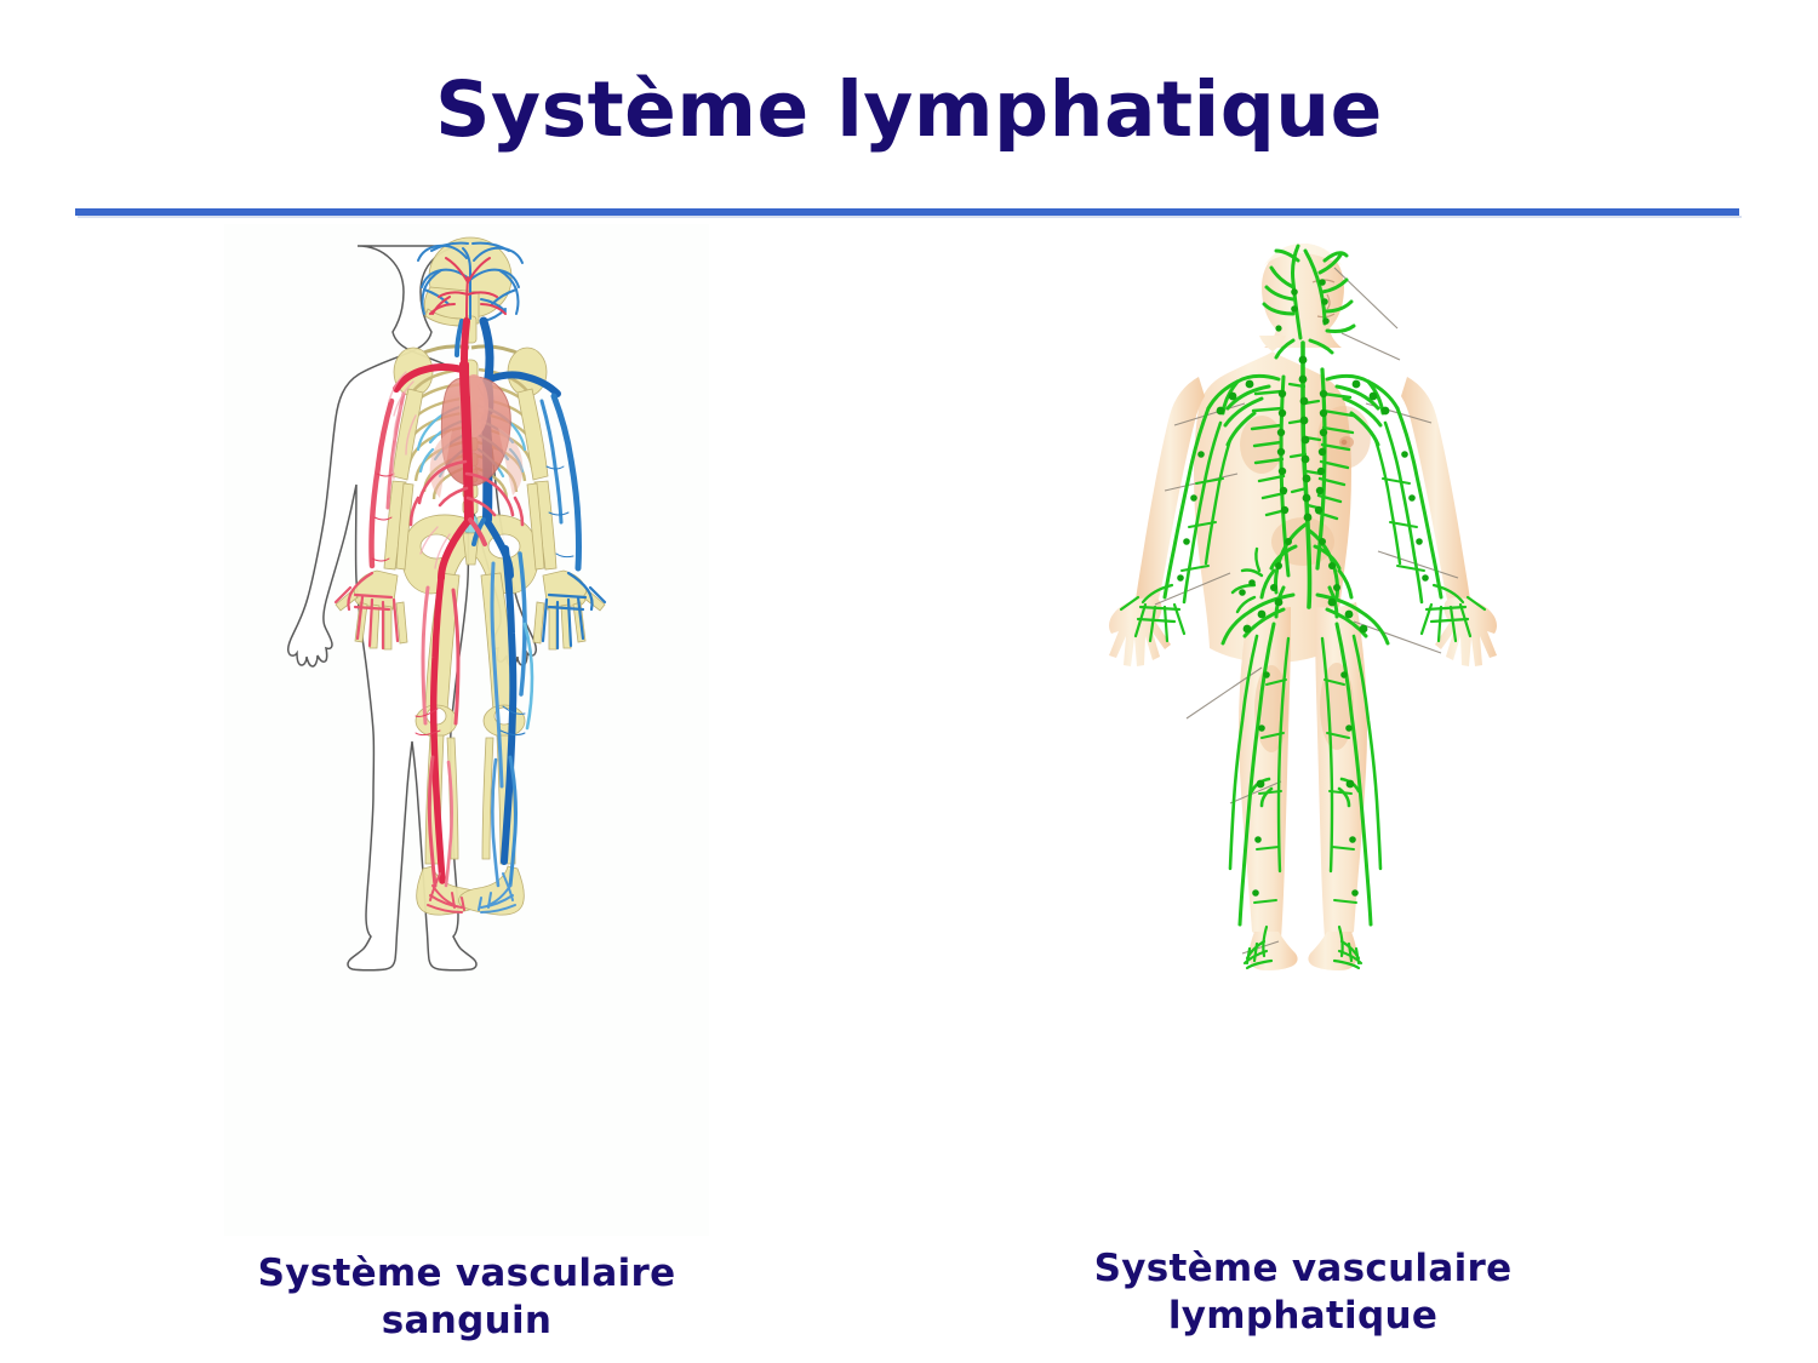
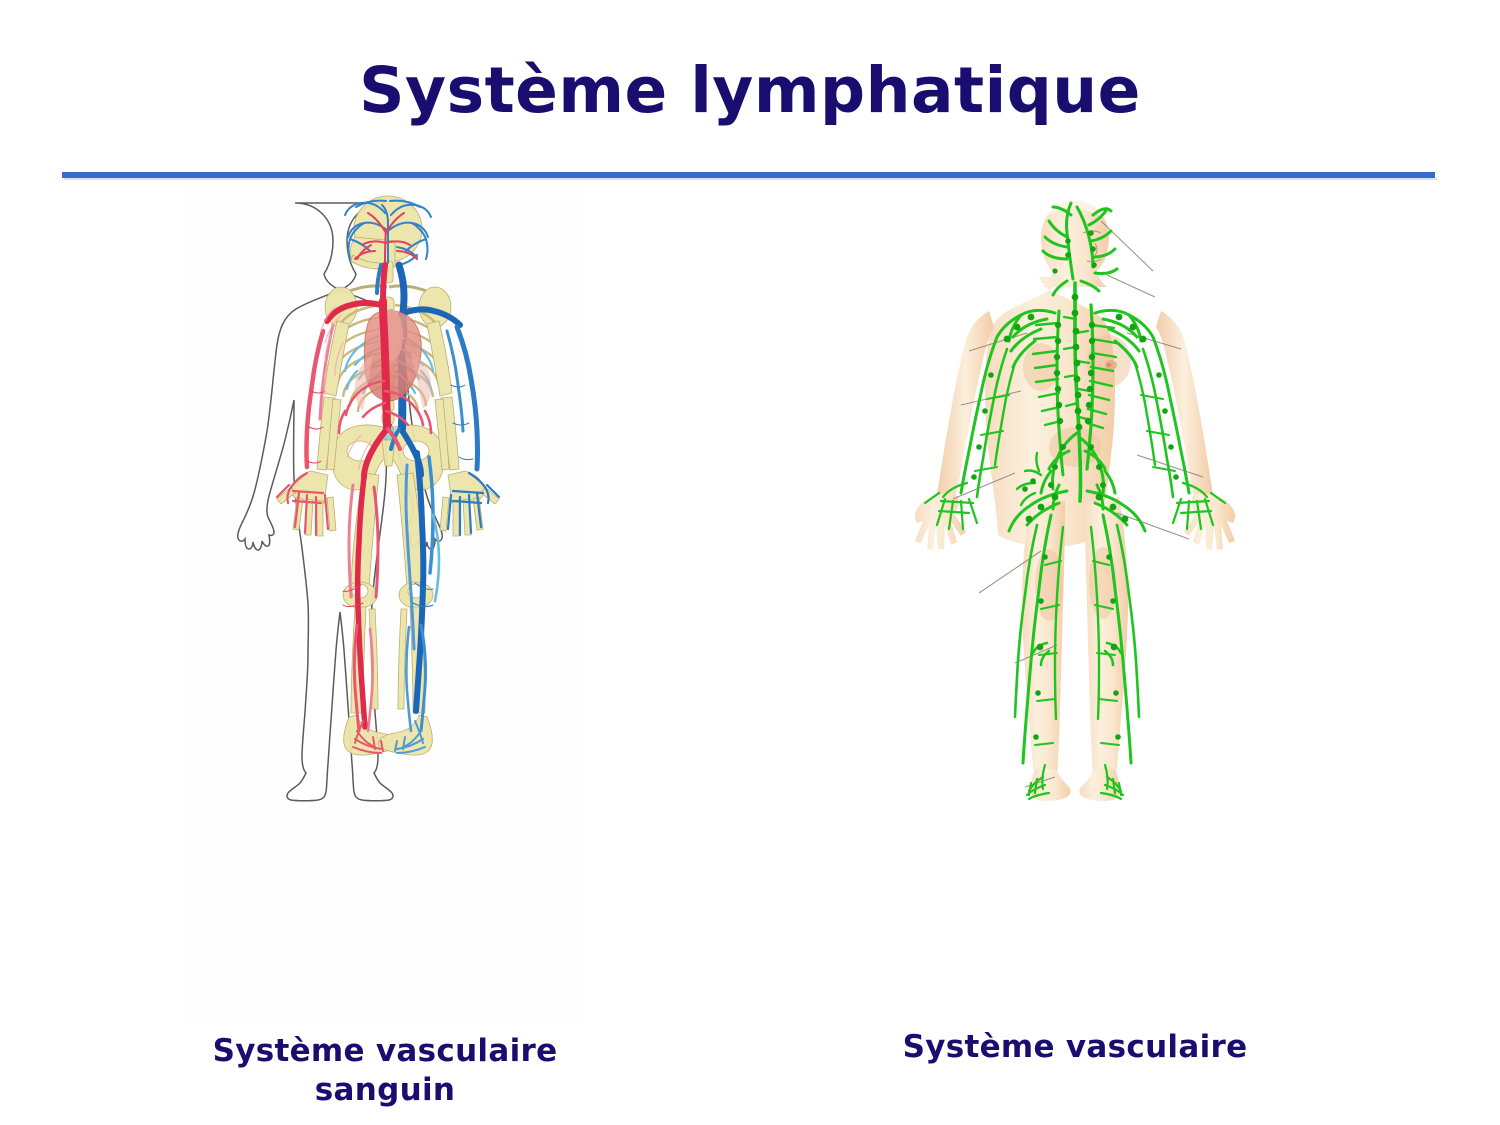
  Système lymphatique
  Système vasculaire
  sanguin
  Système vasculaire
- lymphatique
